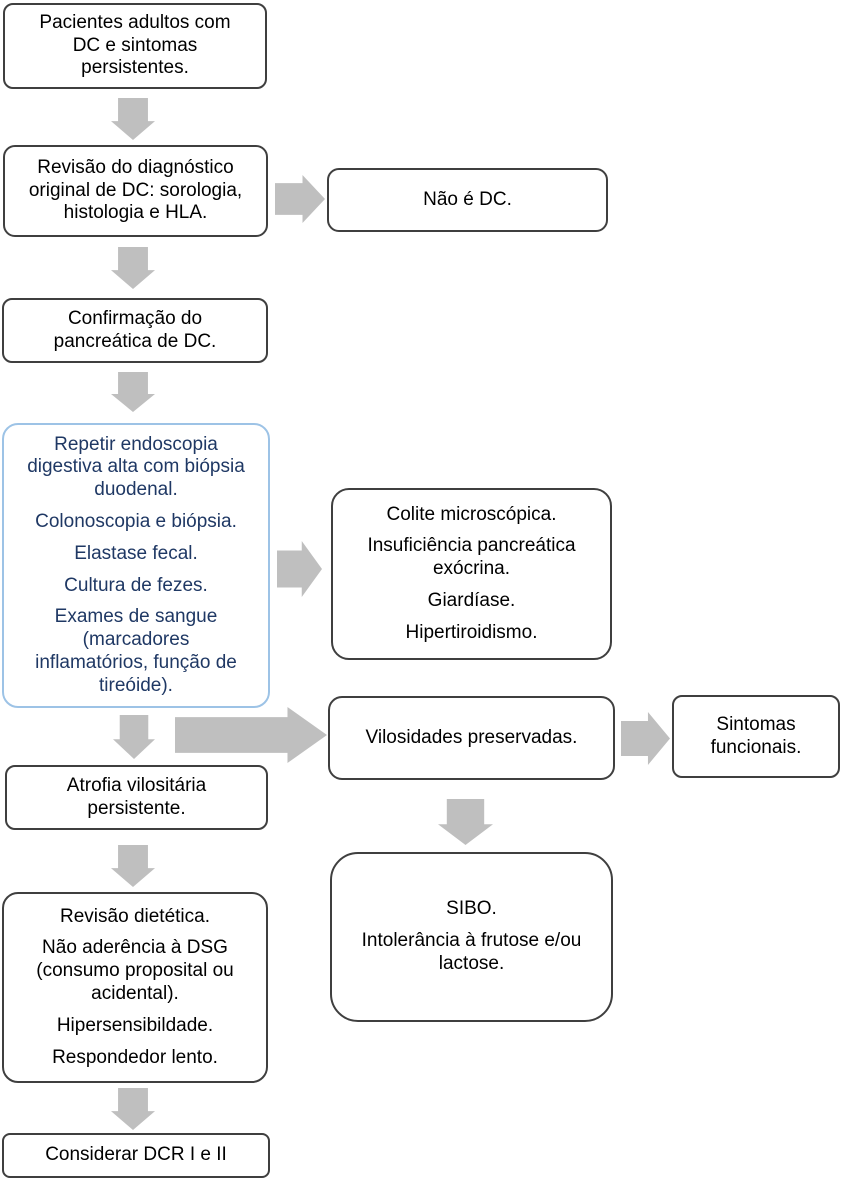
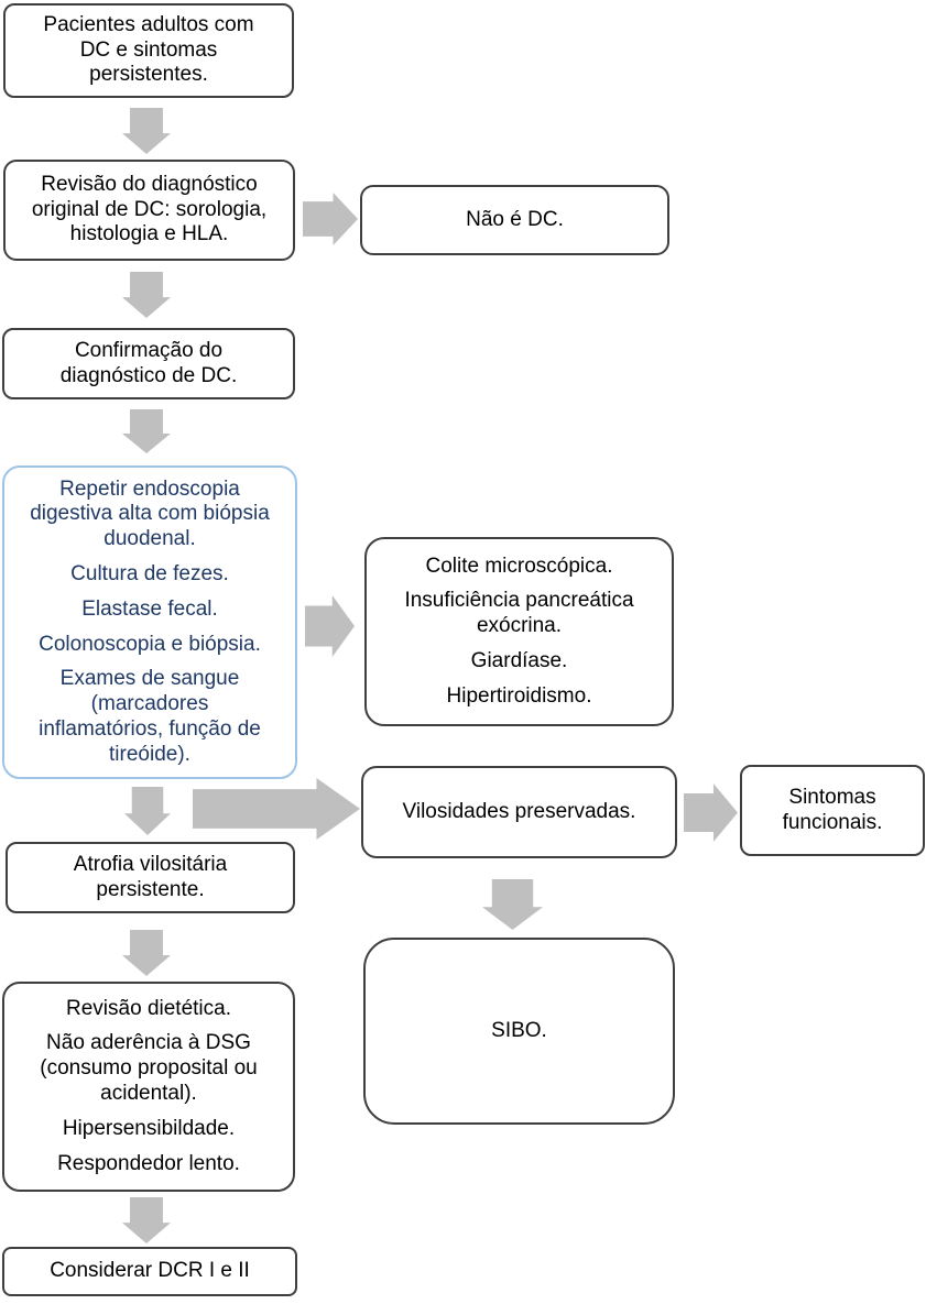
  Pacientes adultos com DC e sintomas persistentes.
  Revisão do diagnóstico original de DC: sorologia, histologia e HLA.
  Não é DC.
- Confirmação do pancreática de DC.
+ Confirmação do diagnóstico de DC.
  Repetir endoscopia digestiva alta com biópsia duodenal.
- Colonoscopia e biópsia.
+ Cultura de fezes.
  Elastase fecal.
- Cultura de fezes.
+ Colonoscopia e biópsia.
  Exames de sangue (marcadores inflamatórios, função de tireóide).
  Colite microscópica.
  Insuficiência pancreática exócrina.
  Giardíase.
  Hipertiroidismo.
  Vilosidades preservadas.
  Sintomas funcionais.
  SIBO.
- Intolerância à frutose e/ou lactose.
  Atrofia vilositária persistente.
  Revisão dietética.
  Não aderência à DSG (consumo proposital ou acidental).
  Hipersensibildade.
  Respondedor lento.
  Considerar DCR I e II
